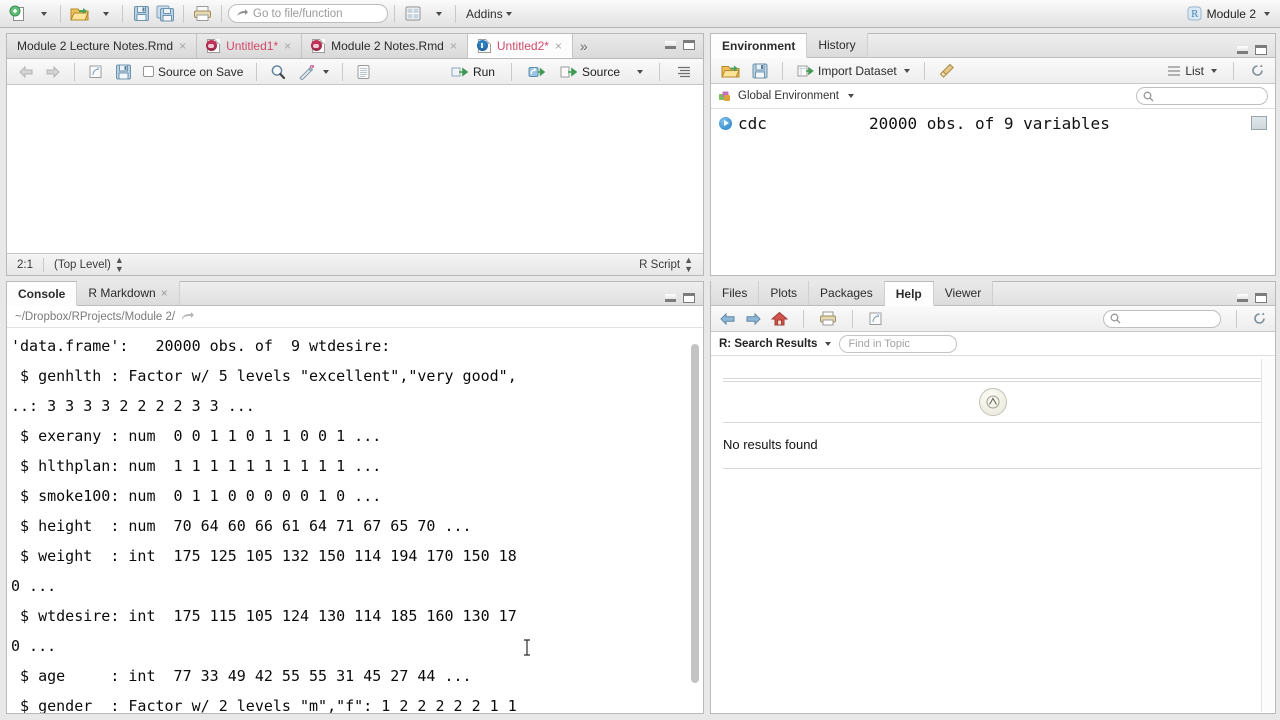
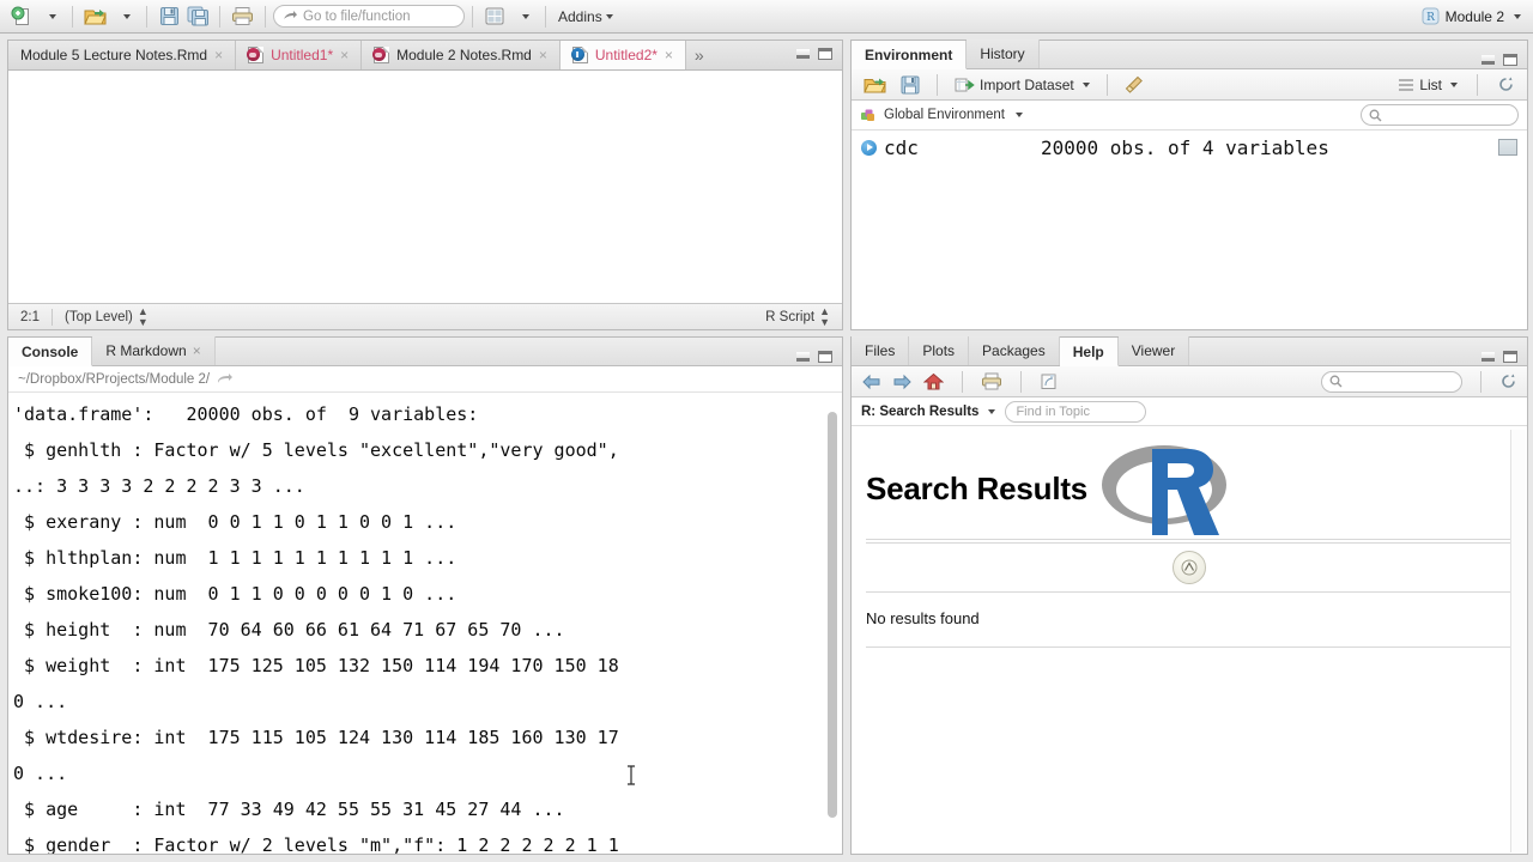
  Go to file/function
  Addins
  R
  Module 2
- Module 2 Lecture Notes.Rmd
+ Module 5 Lecture Notes.Rmd
  ×
  Untitled1*
  ×
  Module 2 Notes.Rmd
  ×
  Untitled2*
  ×
  »
- Source on Save
- Run
- Source
  2:1
  (Top Level)
  ▲
  ▼
  R Script
  ▲
  ▼
  Console
  R Markdown
  ×
  ~/Dropbox/RProjects/Module 2/
- 'data.frame': 20000 obs. of 9 wtdesire: $ genhlth : Factor w/ 5 levels "excellent","very good", ..: 3 3 3 3 2 2 2 2 3 3 ... $ exerany : num 0 0 1 1 0 1 1 0 0 1 ... $ hlthplan: num 1 1 1 1 1 1 1 1 1 1 ... $ smoke100: num 0 1 1 0 0 0 0 0 1 0 ... $ height : num 70 64 60 66 61 64 71 67 65 70 ... $ weight : int 175 125 105 132 150 114 194 170 150 18 0 ... $ wtdesire: int 175 115 105 124 130 114 185 160 130 17 0 ... $ age : int 77 33 49 42 55 55 31 45 27 44 ... $ gender : Factor w/ 2 levels "m","f": 1 2 2 2 2 2 1 1
+ 'data.frame': 20000 obs. of 9 variables: $ genhlth : Factor w/ 5 levels "excellent","very good", ..: 3 3 3 3 2 2 2 2 3 3 ... $ exerany : num 0 0 1 1 0 1 1 0 0 1 ... $ hlthplan: num 1 1 1 1 1 1 1 1 1 1 ... $ smoke100: num 0 1 1 0 0 0 0 0 1 0 ... $ height : num 70 64 60 66 61 64 71 67 65 70 ... $ weight : int 175 125 105 132 150 114 194 170 150 18 0 ... $ wtdesire: int 175 115 105 124 130 114 185 160 130 17 0 ... $ age : int 77 33 49 42 55 55 31 45 27 44 ... $ gender : Factor w/ 2 levels "m","f": 1 2 2 2 2 2 1 1
  Environment
  History
  Import Dataset
  List
  Global Environment
  cdc
- 20000 obs. of 9 variables
+ 20000 obs. of 4 variables
  Files
  Plots
  Packages
  Help
  Viewer
  R: Search Results
  Find in Topic
+ Search Results
  No results found
